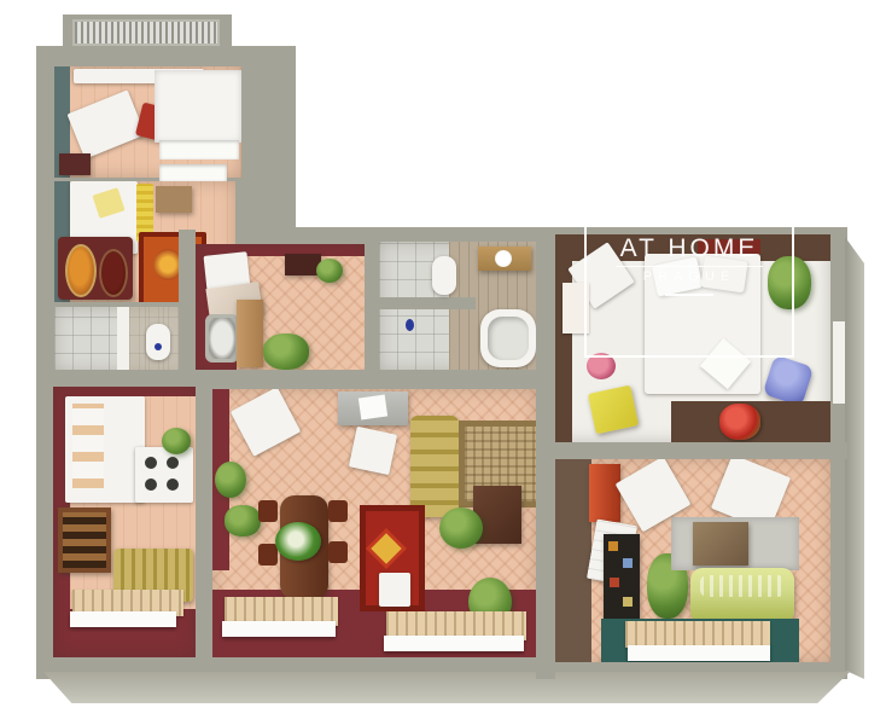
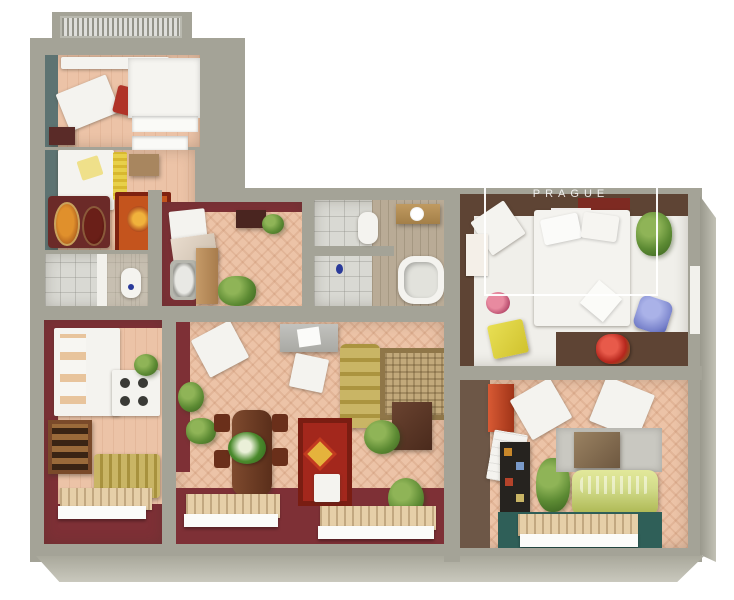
- AT HOME
  PRAGUE
